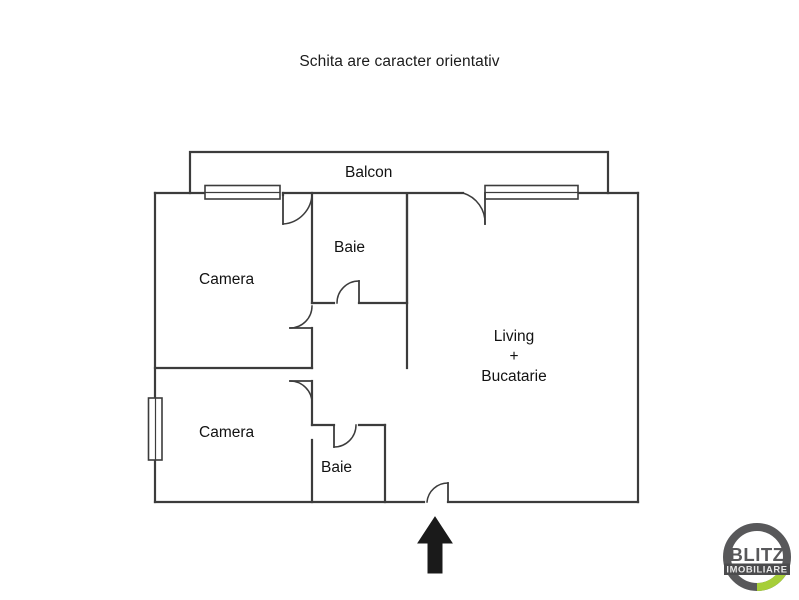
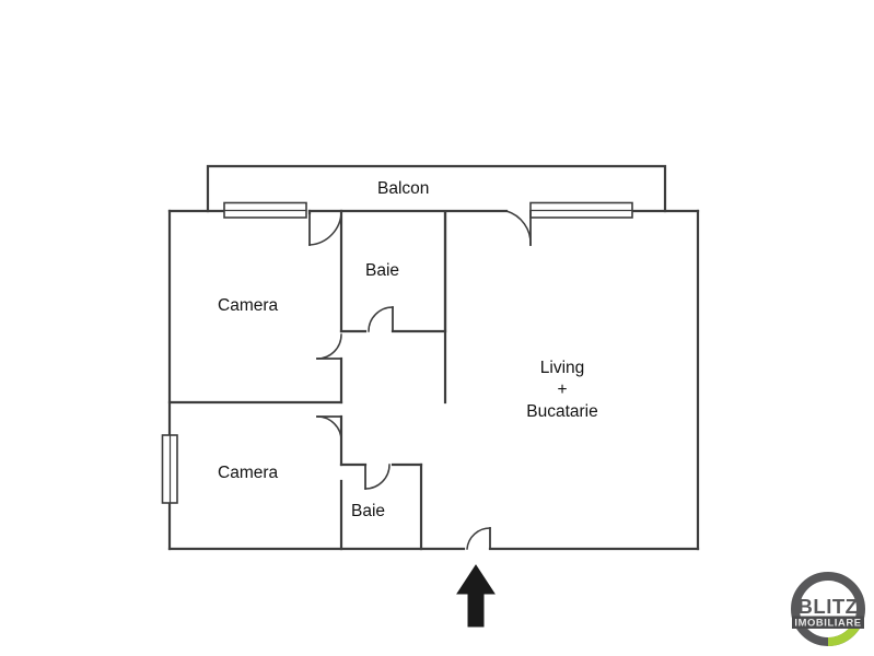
- Schita are caracter orientativ
  Balcon
  Baie
  Camera
  Living
  +
  Bucatarie
  Camera
  Baie
  BLITZ
  IMOBILIARE
